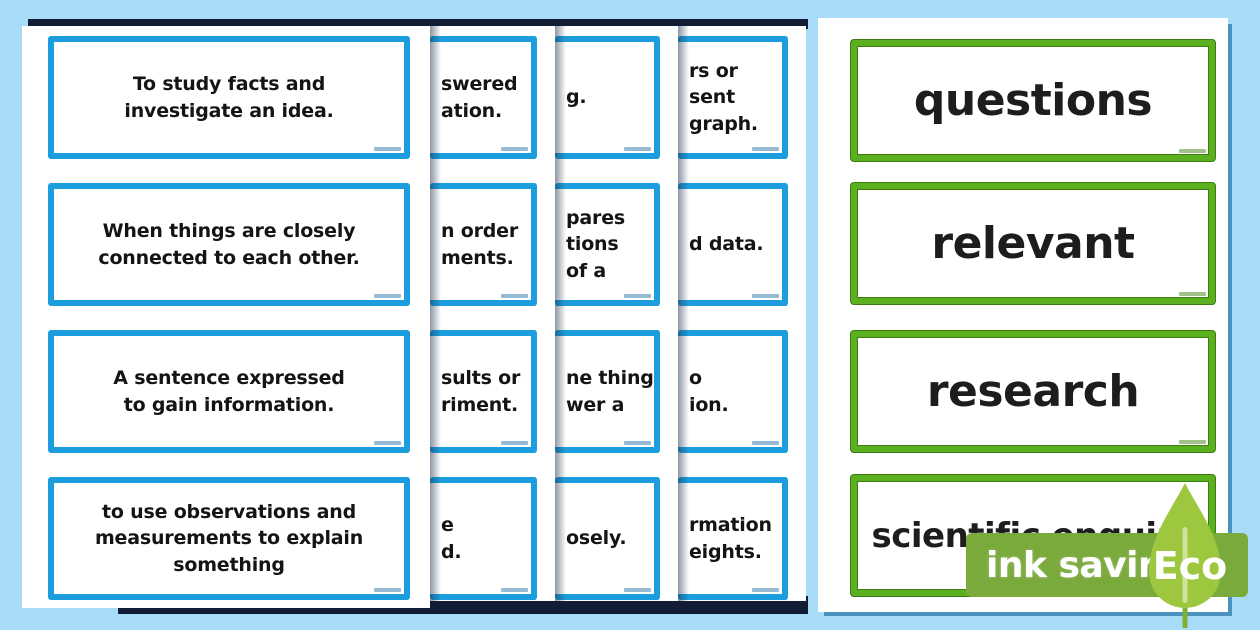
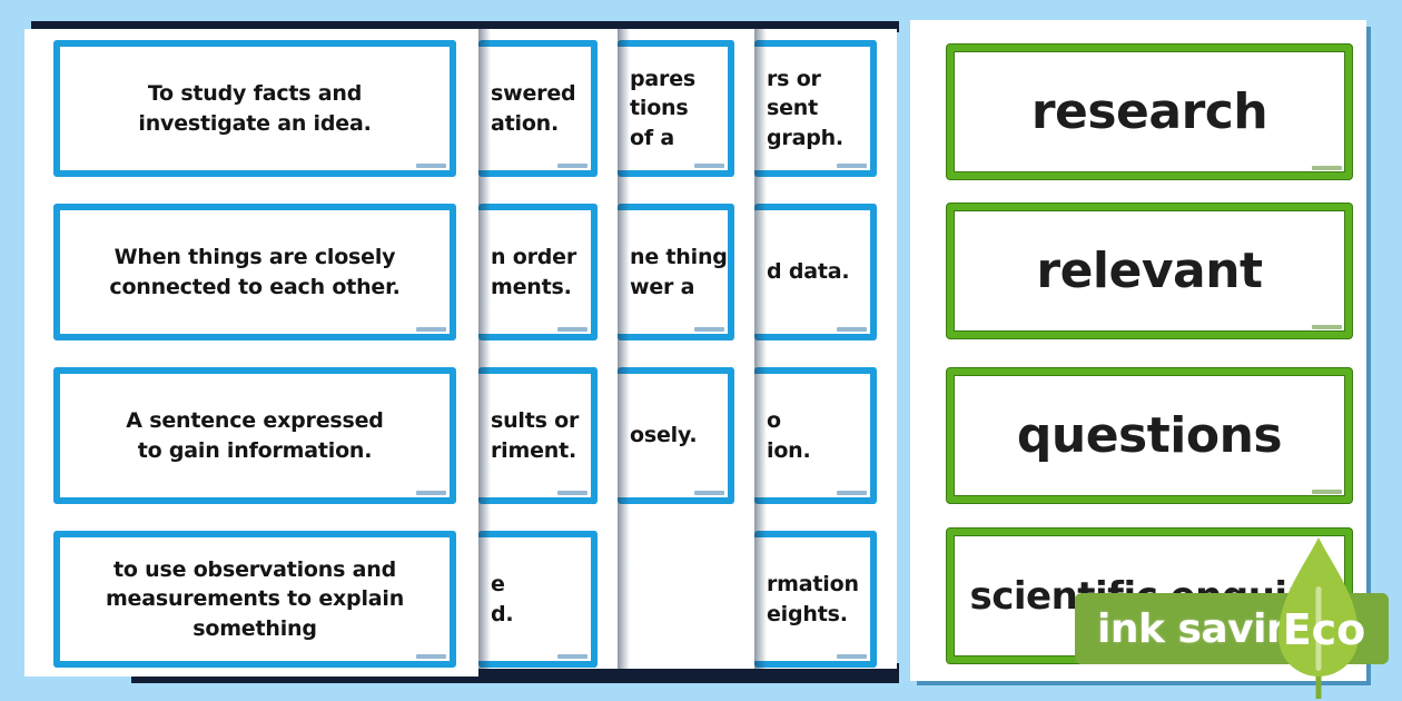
  To study facts and
  investigate an idea.
  When things are closely
  connected to each other.
  A sentence expressed
  to gain information.
  to use observations and
  measurements to explain
  something
  swered
  ation.
  n order
  ments.
  sults or
  riment.
  e
  d.
- g.
  pares
  tions
  of a
  ne thing
  wer a
  osely.
  rs or
  sent
  graph.
  d data.
  o
  ion.
  rmation
  eights.
- questions
+ research
  relevant
- research
+ questions
  ink savi
  Eco
